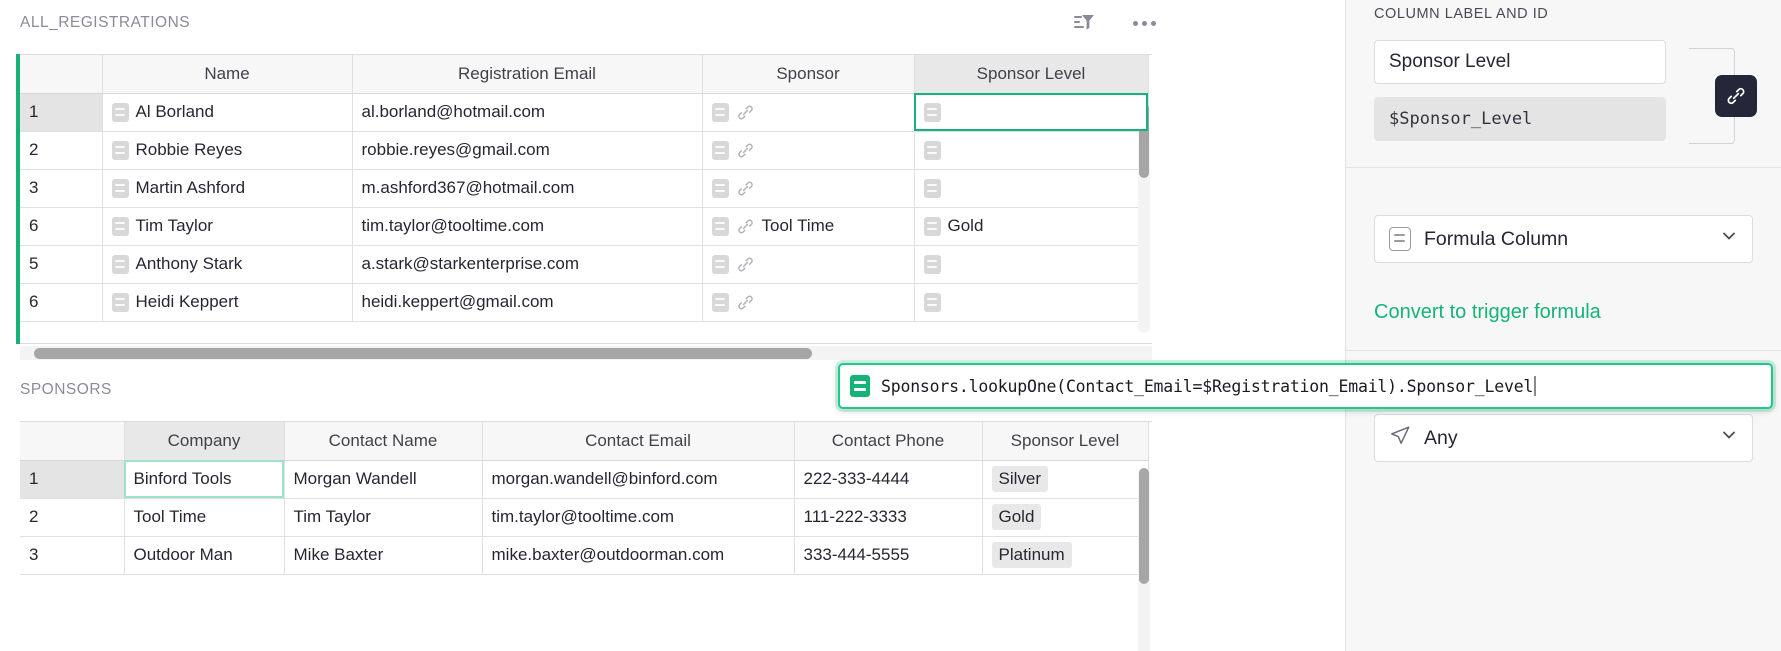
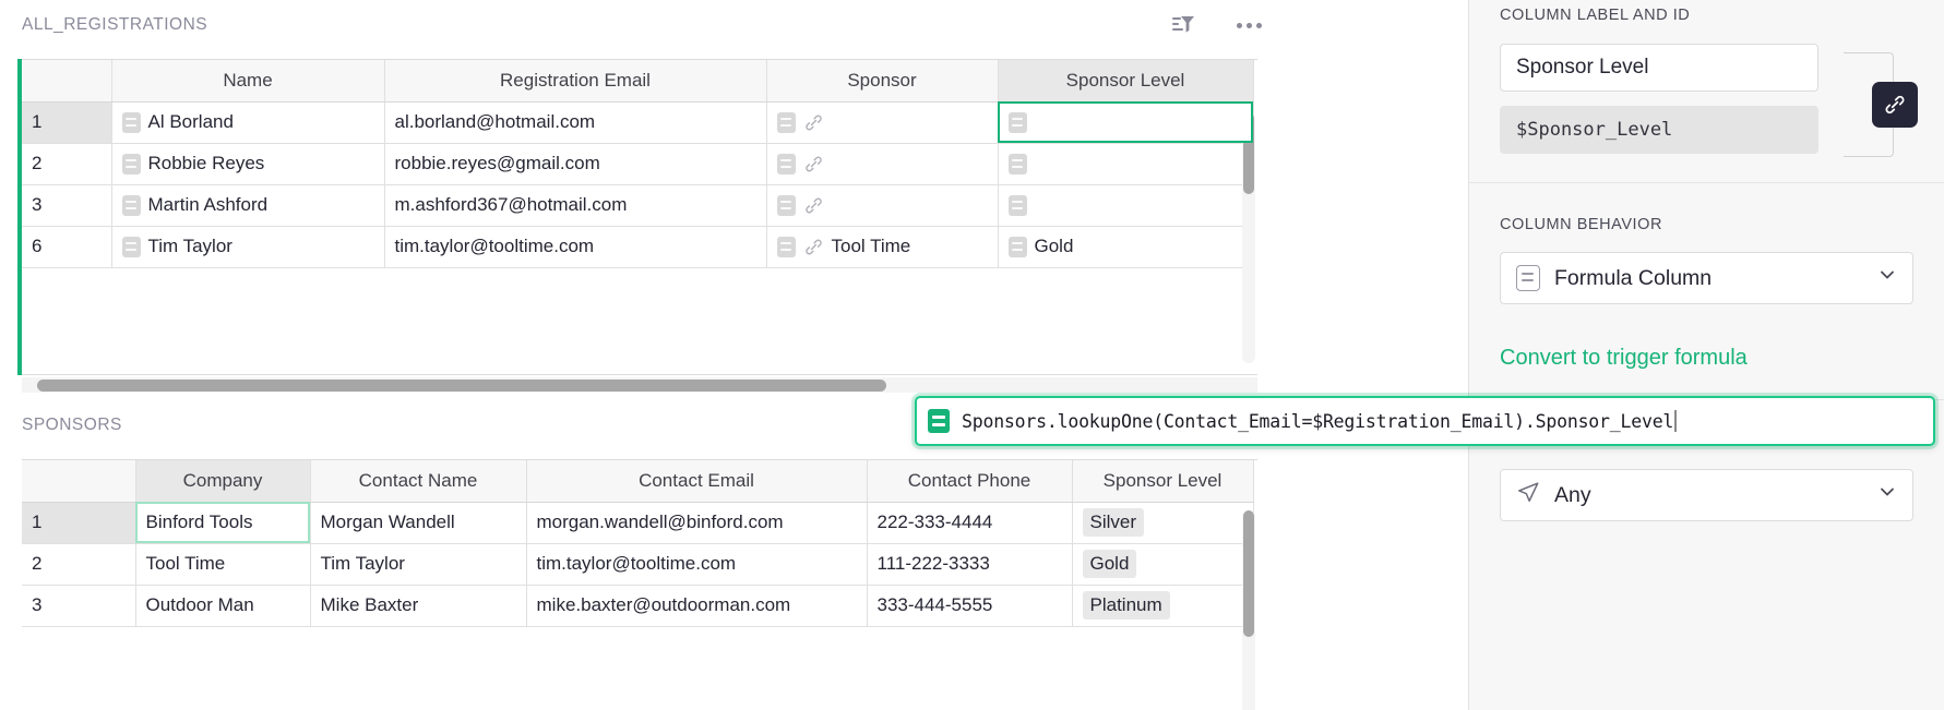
  ALL_REGISTRATIONS
  	Name	Registration Email	Sponsor	Sponsor Level
  1	Al Borland	al.borland@hotmail.com
  2	Robbie Reyes	robbie.reyes@gmail.com
  3	Martin Ashford	m.ashford367@hotmail.com
  6	Tim Taylor	tim.taylor@tooltime.com	Tool Time	Gold
- 5	Anthony Stark	a.stark@starkenterprise.com
- 6	Heidi Keppert	heidi.keppert@gmail.com
  SPONSORS
  	Company	Contact Name	Contact Email	Contact Phone	Sponsor Level
  1	Binford Tools	Morgan Wandell	morgan.wandell@binford.com	222-333-4444	Silver
  2	Tool Time	Tim Taylor	tim.taylor@tooltime.com	111-222-3333	Gold
  3	Outdoor Man	Mike Baxter	mike.baxter@outdoorman.com	333-444-5555	Platinum
  Sponsors.lookupOne(Contact_Email=$Registration_Email).Sponsor_Level
  COLUMN LABEL AND ID
  Sponsor Level
  $Sponsor_Level
+ COLUMN BEHAVIOR
  Formula Column
  Convert to trigger formula
  Any
